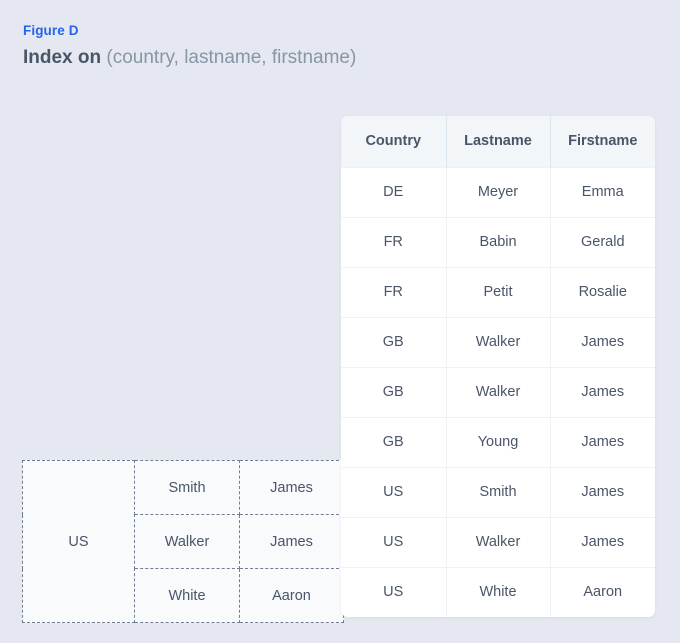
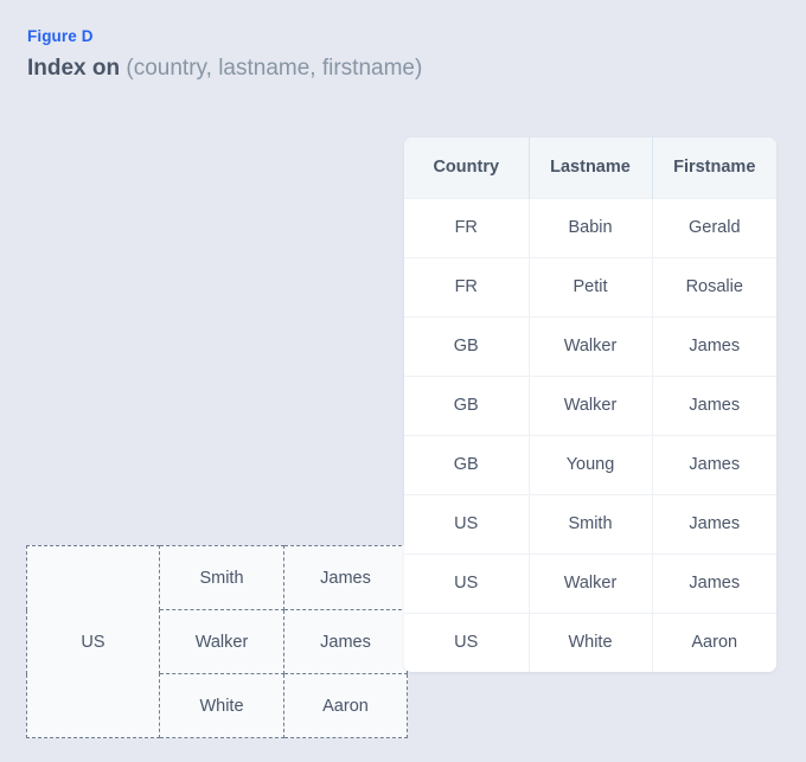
  Figure D
  Index on (country, lastname, firstname)
  US	Smith	James
  Walker	James
  White	Aaron
  Country	Lastname	Firstname
- DE	Meyer	Emma
  FR	Babin	Gerald
  FR	Petit	Rosalie
  GB	Walker	James
  GB	Walker	James
  GB	Young	James
  US	Smith	James
  US	Walker	James
  US	White	Aaron
